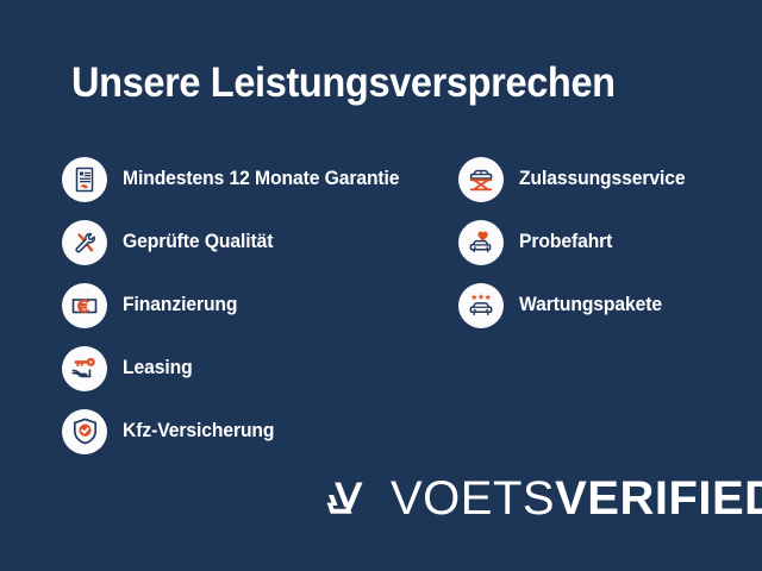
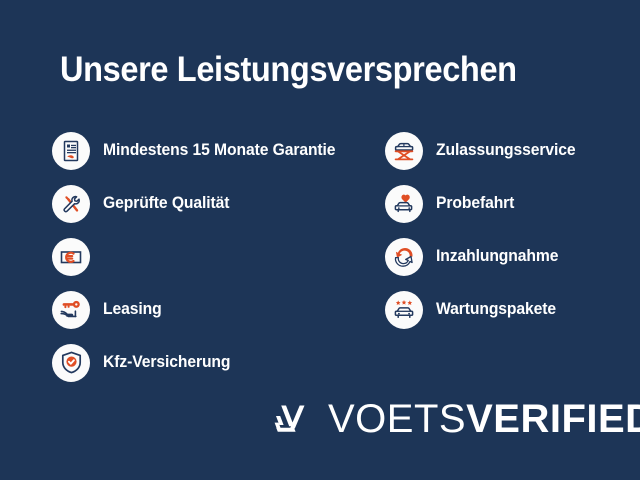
  Unsere Leistungsversprechen
- Mindestens 12 Monate Garantie
+ Mindestens 15 Monate Garantie
  Geprüfte Qualität
- Finanzierung
  Leasing
  Kfz-Versicherung
  Zulassungsservice
  Probefahrt
+ Inzahlungnahme
  Wartungspakete
  VOETSVERIFIE
